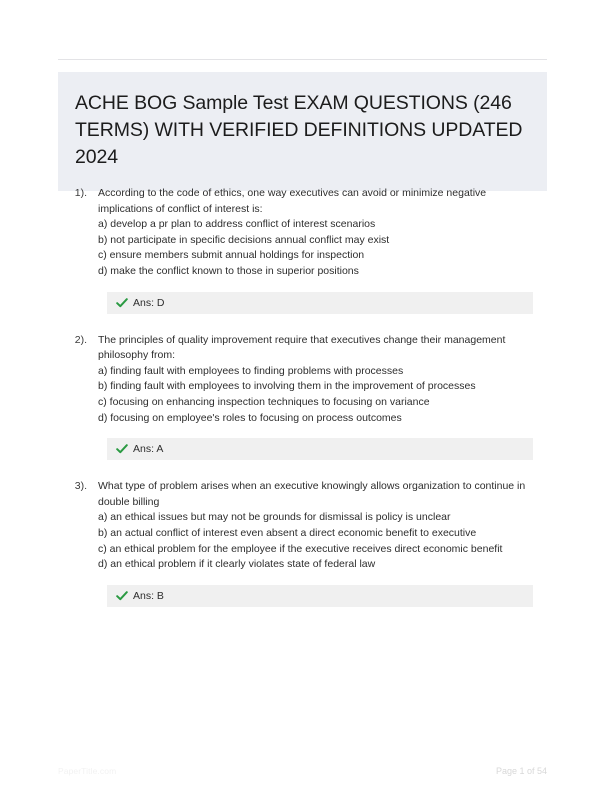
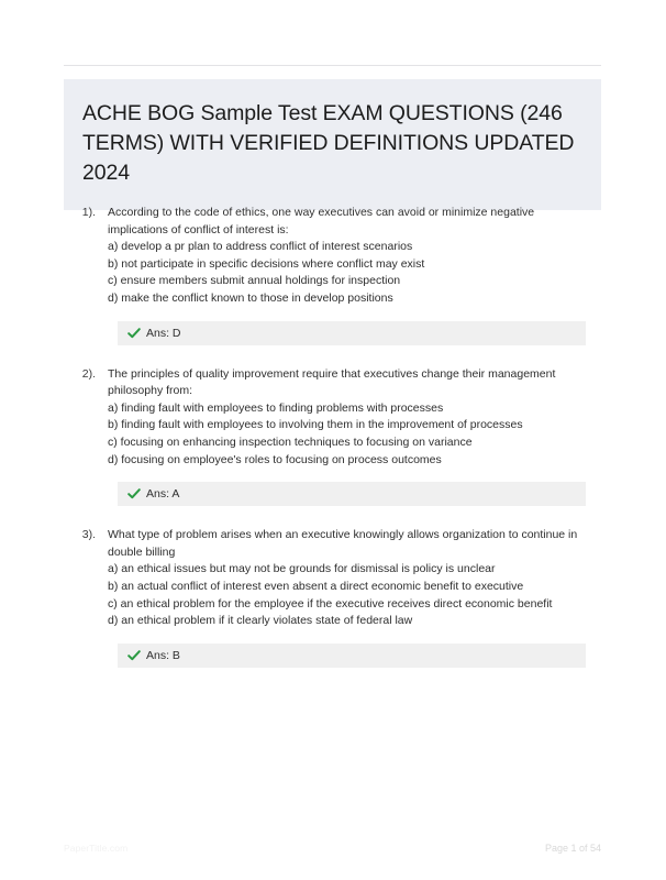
  ACHE BOG Sample Test EXAM QUESTIONS (246 TERMS) WITH VERIFIED DEFINITIONS UPDATED 2024
  1).
  According to the code of ethics, one way executives can avoid or minimize negative implications of conflict of interest is:
  a) develop a pr plan to address conflict of interest scenarios
- b) not participate in specific decisions annual conflict may exist
+ b) not participate in specific decisions where conflict may exist
  c) ensure members submit annual holdings for inspection
- d) make the conflict known to those in superior positions
+ d) make the conflict known to those in develop positions
  Ans: D
  2).
  The principles of quality improvement require that executives change their management philosophy from:
  a) finding fault with employees to finding problems with processes
  b) finding fault with employees to involving them in the improvement of processes
  c) focusing on enhancing inspection techniques to focusing on variance
  d) focusing on employee's roles to focusing on process outcomes
  Ans: A
  3).
  What type of problem arises when an executive knowingly allows organization to continue in double billing
  a) an ethical issues but may not be grounds for dismissal is policy is unclear
  b) an actual conflict of interest even absent a direct economic benefit to executive
  c) an ethical problem for the employee if the executive receives direct economic benefit
  d) an ethical problem if it clearly violates state of federal law
  Ans: B
  Page 1 of 54
